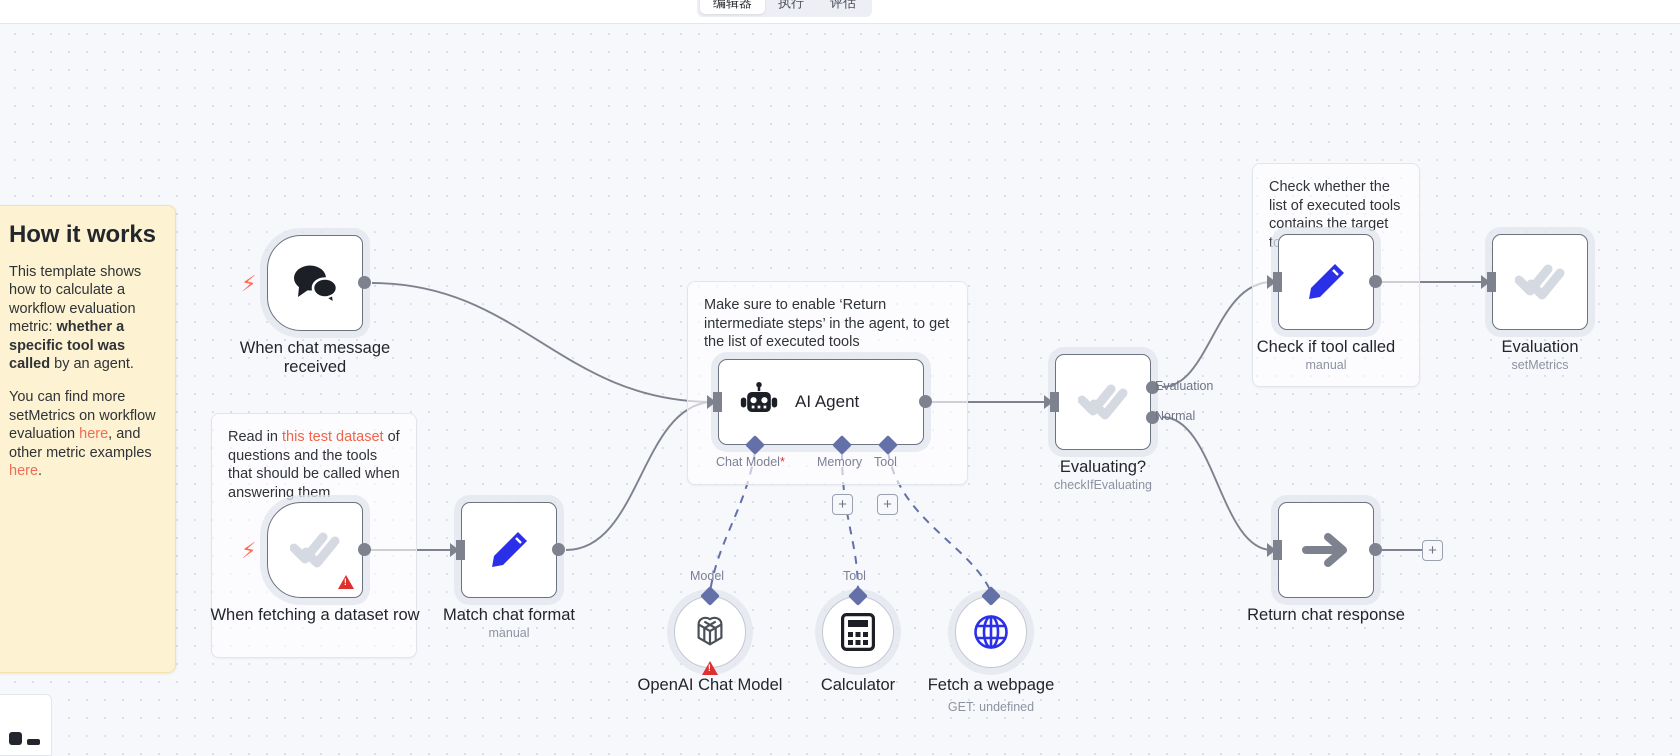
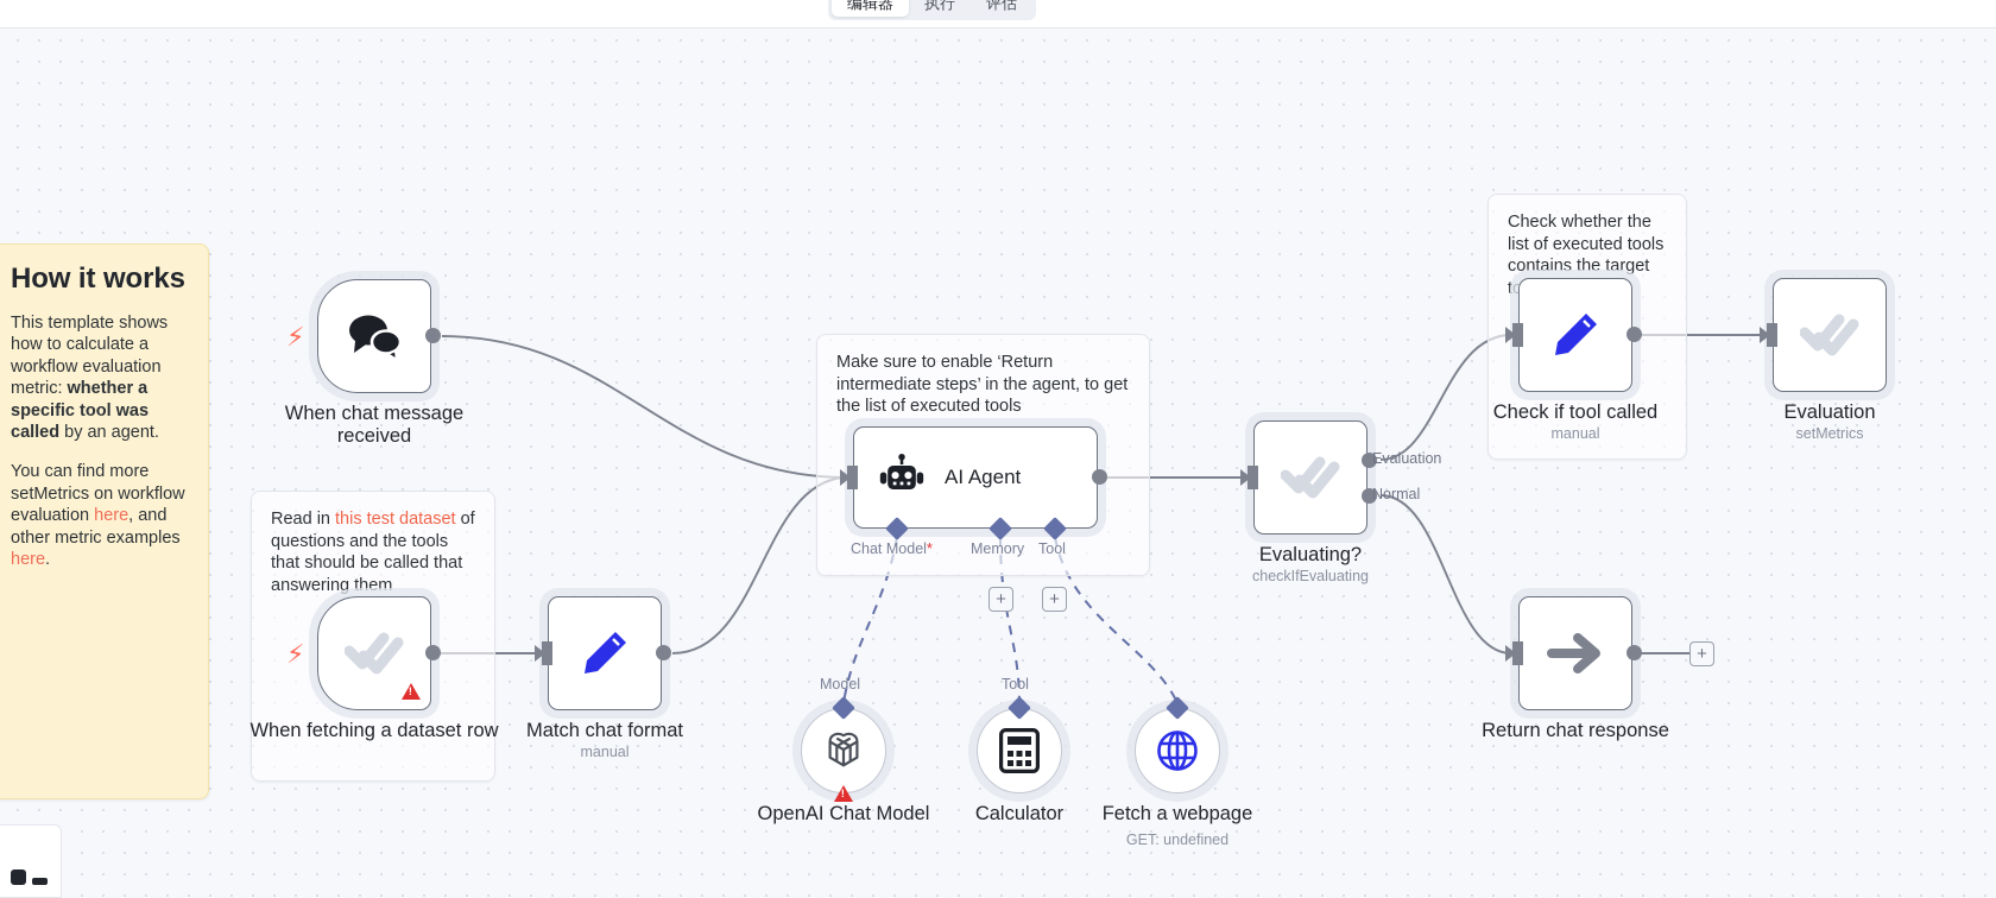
  编辑器
  执行
  评估
  How it works
  This template shows how to calculate a workflow evaluation metric: whether a specific tool was called by an agent.
  You can find more setMetrics on workflow evaluation here, and other metric examples here.
- Read in this test dataset of questions and the tools that should be called when answering them
+ Read in this test dataset of questions and the tools that should be called that answering them
  Make sure to enable ‘Return intermediate steps’ in the agent, to get the list of executed tools
  Check whether the list of executed tools contains the target t
  ⚡
  When chat message received
  ⚡
  When fetching a dataset row
  Match chat format
  manual
  AI Agent
  Chat Model*
  Memory
  Tool
  +
  +
  Evaluation
  Normal
  Evaluating?
  checkIfEvaluating
  Check if tool called
  manual
  Evaluation
  setMetrics
  Return chat response
  +
  Model
  OpenAI Chat Model
  Tool
  Calculator
  Fetch a webpage
  GET: undefined
